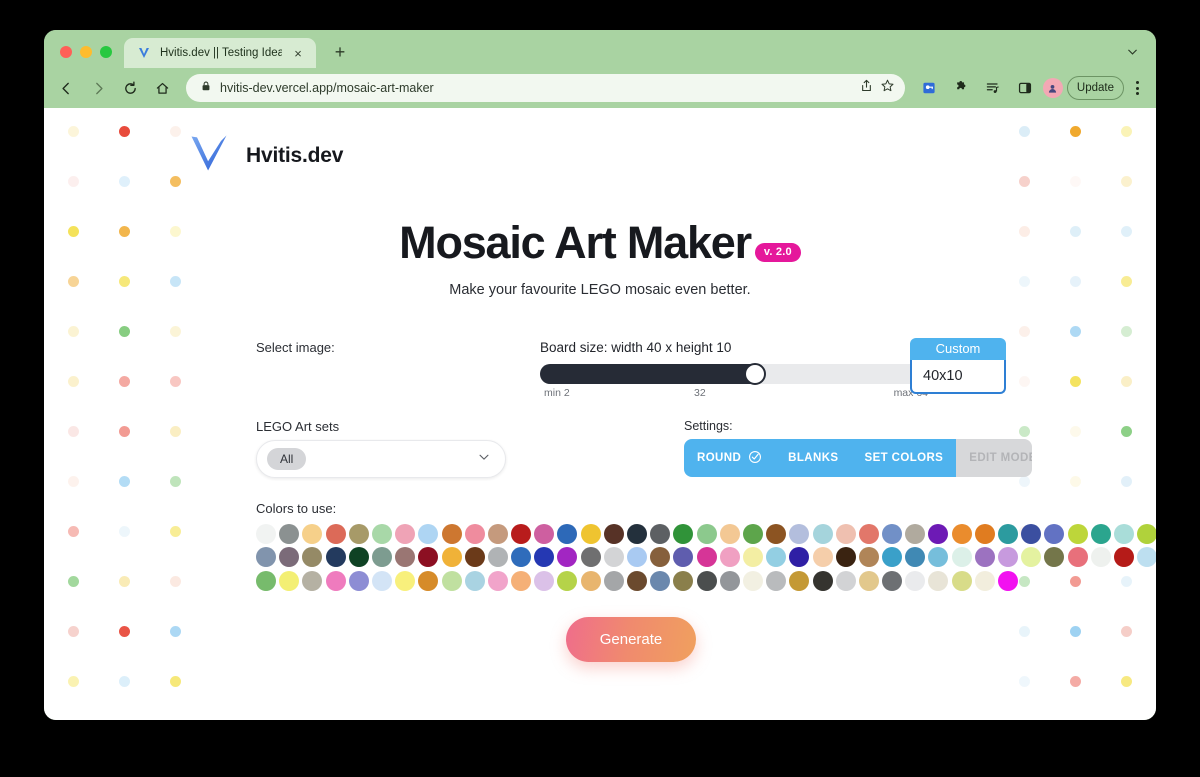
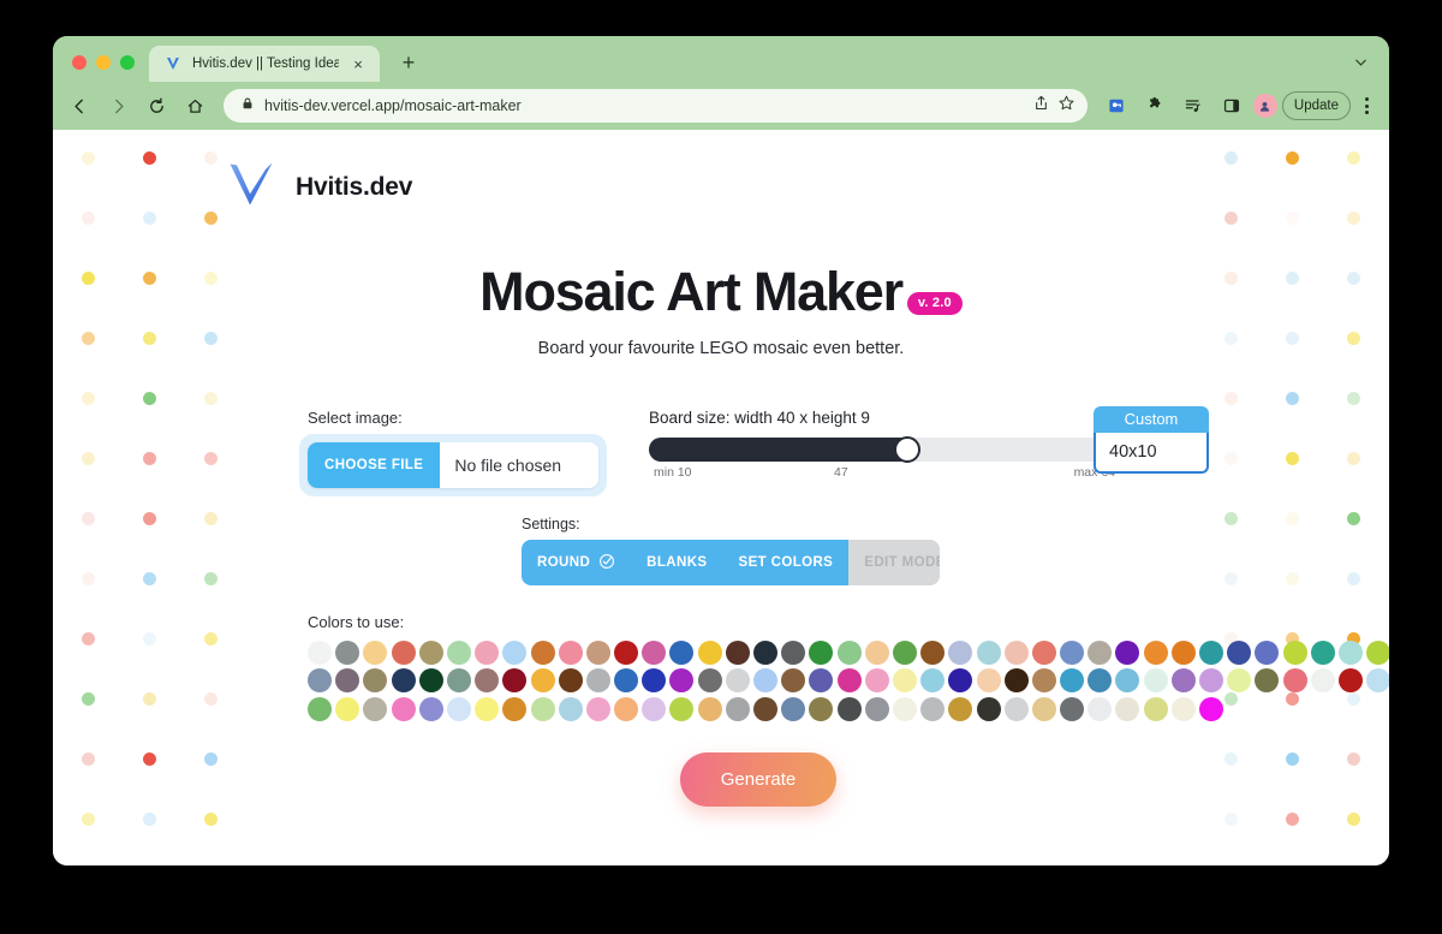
  Hvitis.dev || Testing Idea
  ×
  +
  hvitis-dev.vercel.app/mosaic-art-maker
  Update
  Hvitis.dev
  Mosaic Art Maker
  v. 2.0
- Make your favourite LEGO mosaic even better.
+ Board your favourite LEGO mosaic even better.
  Select image:
+ CHOOSE FILE
+ No file chosen
- Board size: width 40 x height 10
+ Board size: width 40 x height 9
- min 2
+ min 10
- 32
+ 47
  Custom
  40x10
- LEGO Art sets
- All
  Settings:
  ROUND
  BLANKS
  SET COLORS
  EDIT MOD
  Colors to use:
  Generate
